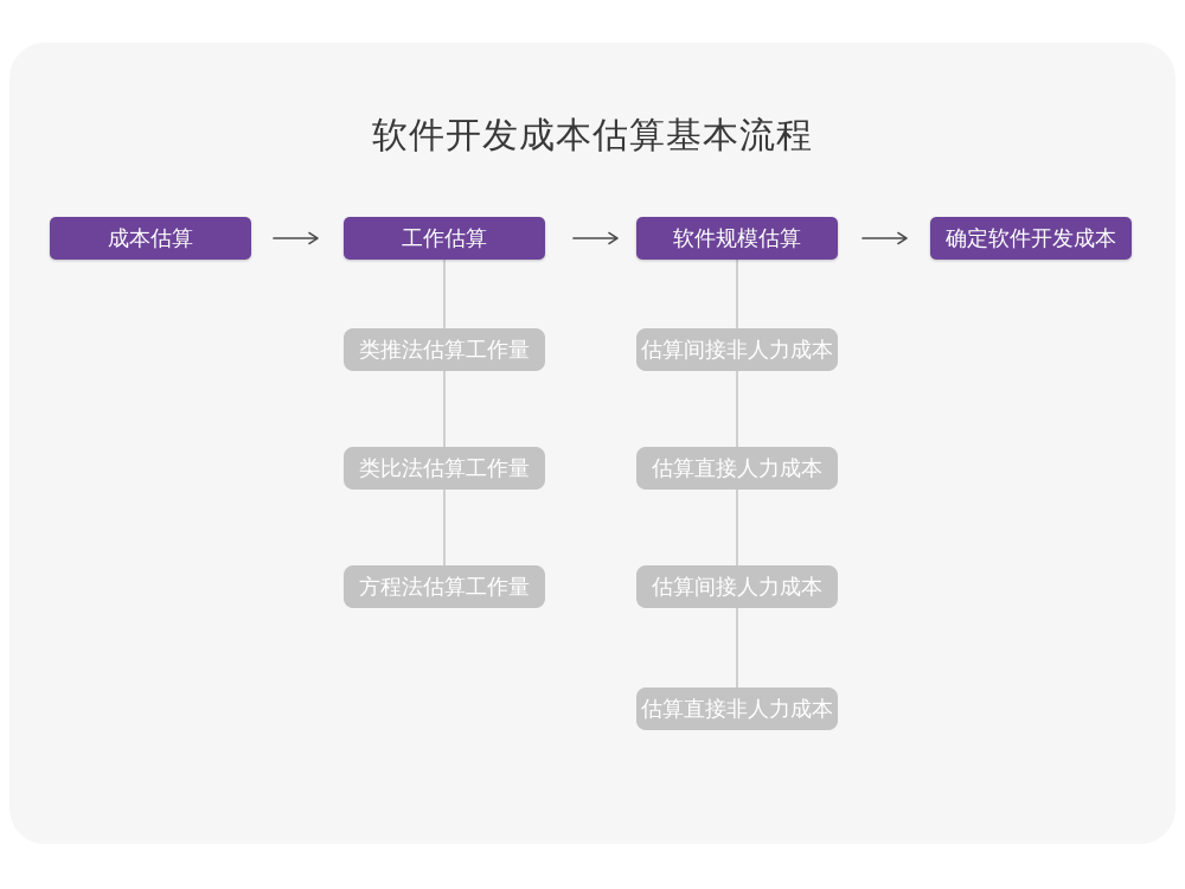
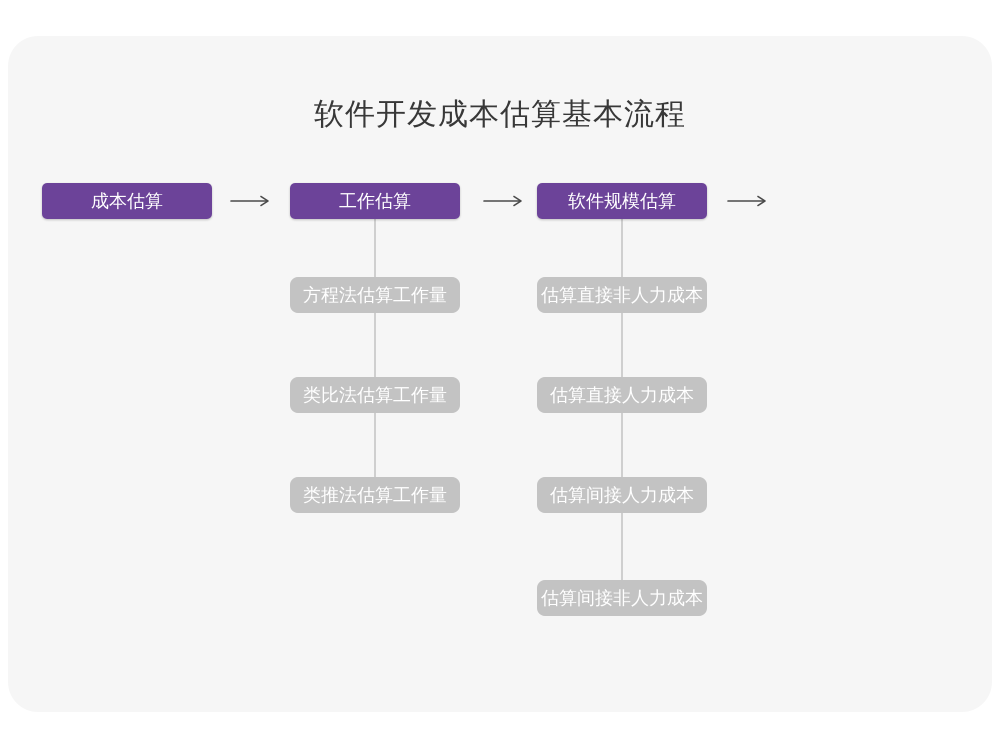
  软件开发成本估算基本流程
  成本估算
  工作估算
  软件规模估算
- 确定软件开发成本
- 类推法估算工作量
+ 方程法估算工作量
  类比法估算工作量
- 方程法估算工作量
+ 类推法估算工作量
- 估算间接非人力成本
+ 估算直接非人力成本
  估算直接人力成本
  估算间接人力成本
- 估算直接非人力成本
+ 估算间接非人力成本
